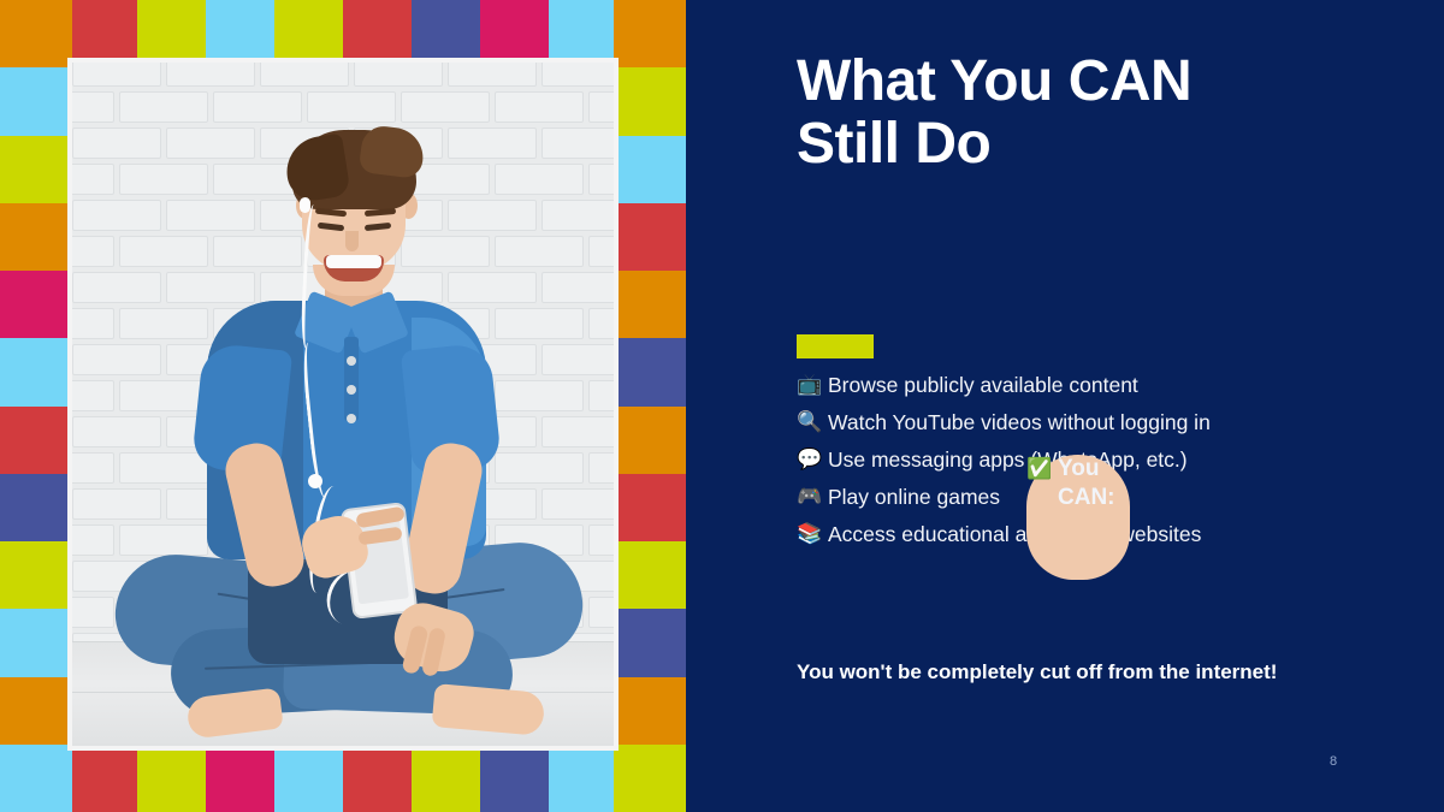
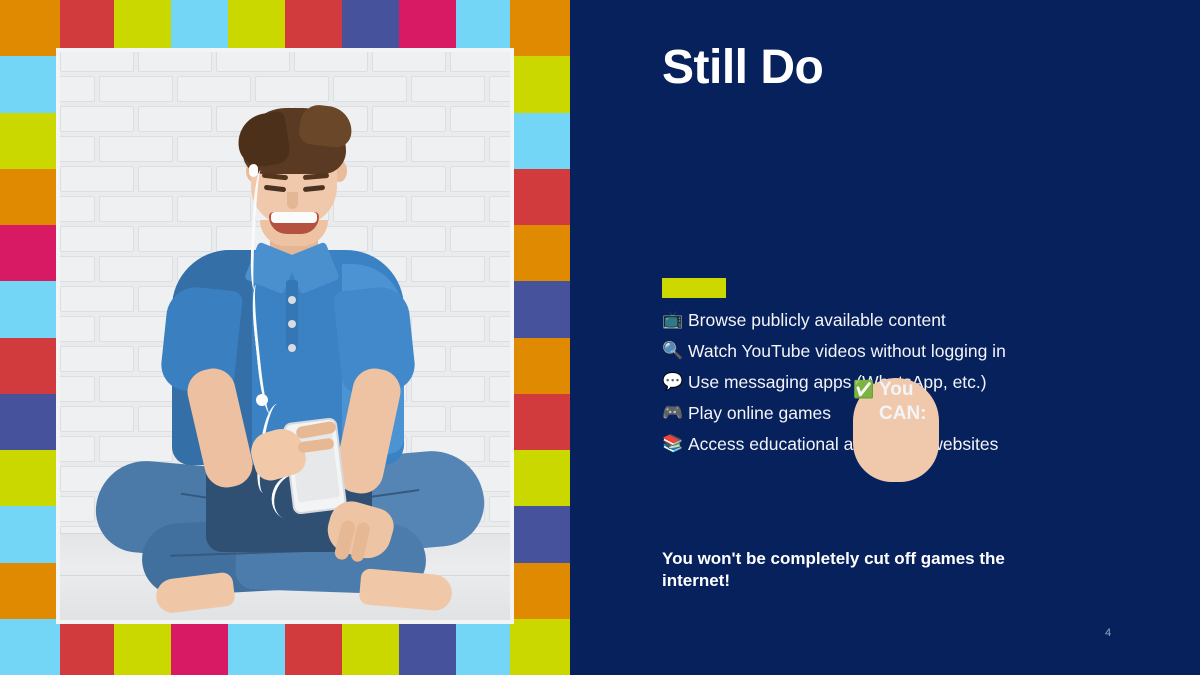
- What You CAN
  Still Do
  ✅
  You CAN:
  📺
  Browse publicly available content
  🔍
  Watch YouTube videos without logging in
  💬
  Use messaging apps (WApp, etc.)
  🎮
  Play online games
  📚
  Access educational aebsites
- You won't be completely cut off from the internet!
+ You won't be completely cut off games the internet!
- 8
+ 4
